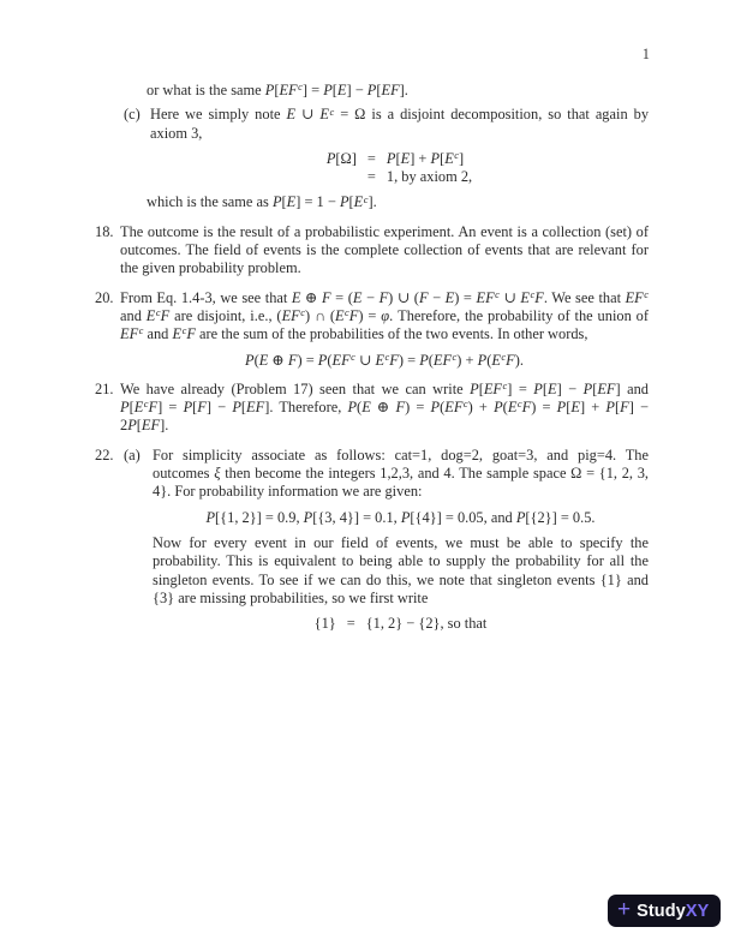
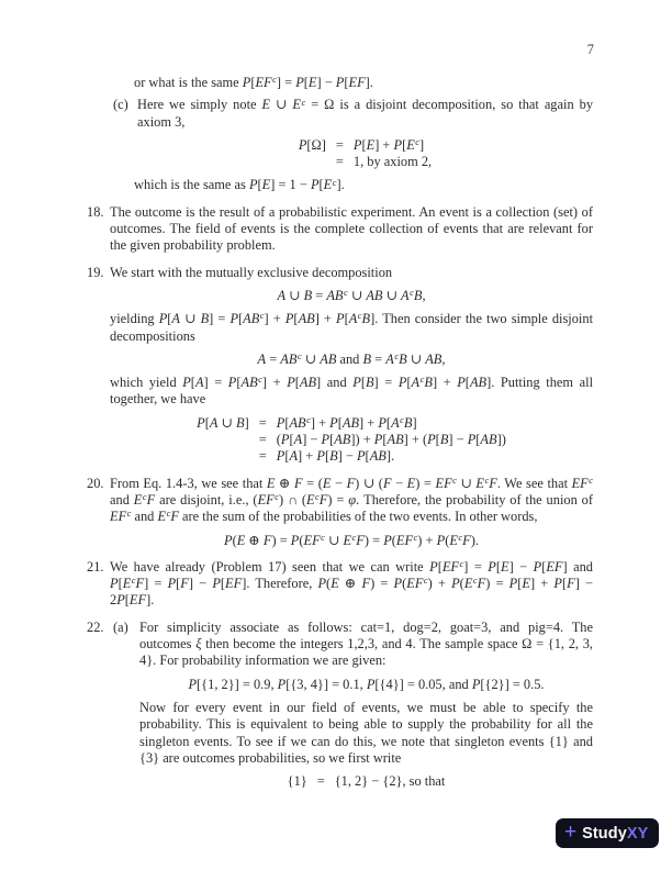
- 1
+ 7
  or what is the same P[EFc] = P[E] − P[EF].
  (c)
  Here we simply note E ∪ Ec = Ω is a disjoint decomposition, so that again by axiom 3,
  P[Ω]	=	P[E] + P[Ec]
  	=	1, by axiom 2,
  which is the same as P[E] = 1 − P[Ec].
  18.
  The outcome is the result of a probabilistic experiment. An event is a collection (set) of outcomes. The field of events is the complete collection of events that are relevant for the given probability problem.
+ 19.
+ We start with the mutually exclusive decomposition
+ A ∪ B = ABc ∪ AB ∪ AcB,
+ yielding P[A ∪ B] = P[ABc] + P[AB] + P[AcB]. Then consider the two simple disjoint decompositions
+ A = ABc ∪ AB and B = AcB ∪ AB,
+ which yield P[A] = P[ABc] + P[AB] and P[B] = P[AcB] + P[AB]. Putting them all together, we have
+ P[A ∪ B]	=	P[ABc] + P[AB] + P[AcB]
+ 	=	(P[A] − P[AB]) + P[AB] + (P[B] − P[AB])
+ 	=	P[A] + P[B] − P[AB].
  20.
  From Eq. 1.4-3, we see that E ⊕ F = (E − F) ∪ (F − E) = EFc ∪ EcF. We see that EFc and EcF are disjoint, i.e., (EFc) ∩ (EcF) = φ. Therefore, the probability of the union of EFc and EcF are the sum of the probabilities of the two events. In other words,
  P(E ⊕ F) = P(EFc ∪ EcF) = P(EFc) + P(EcF).
  21.
  We have already (Problem 17) seen that we can write P[EFc] = P[E] − P[EF] and P[EcF] = P[F] − P[EF]. Therefore, P(E ⊕ F) = P(EFc) + P(EcF) = P[E] + P[F] − 2P[EF].
  22.
  (a)
  For simplicity associate as follows: cat=1, dog=2, goat=3, and pig=4. The outcomes ξ then become the integers 1,2,3, and 4. The sample space Ω = {1, 2, 3, 4}. For probability information we are given:
  P[{1, 2}] = 0.9, P[{3, 4}] = 0.1, P[{4}] = 0.05, and P[{2}] = 0.5.
- Now for every event in our field of events, we must be able to specify the probability. This is equivalent to being able to supply the probability for all the singleton events. To see if we can do this, we note that singleton events {1} and {3} are missing probabilities, so we first write
+ Now for every event in our field of events, we must be able to specify the probability. This is equivalent to being able to supply the probability for all the singleton events. To see if we can do this, we note that singleton events {1} and {3} are outcomes probabilities, so we first write
  {1}	=	{1, 2} − {2}, so that
  +
  Study
  XY
